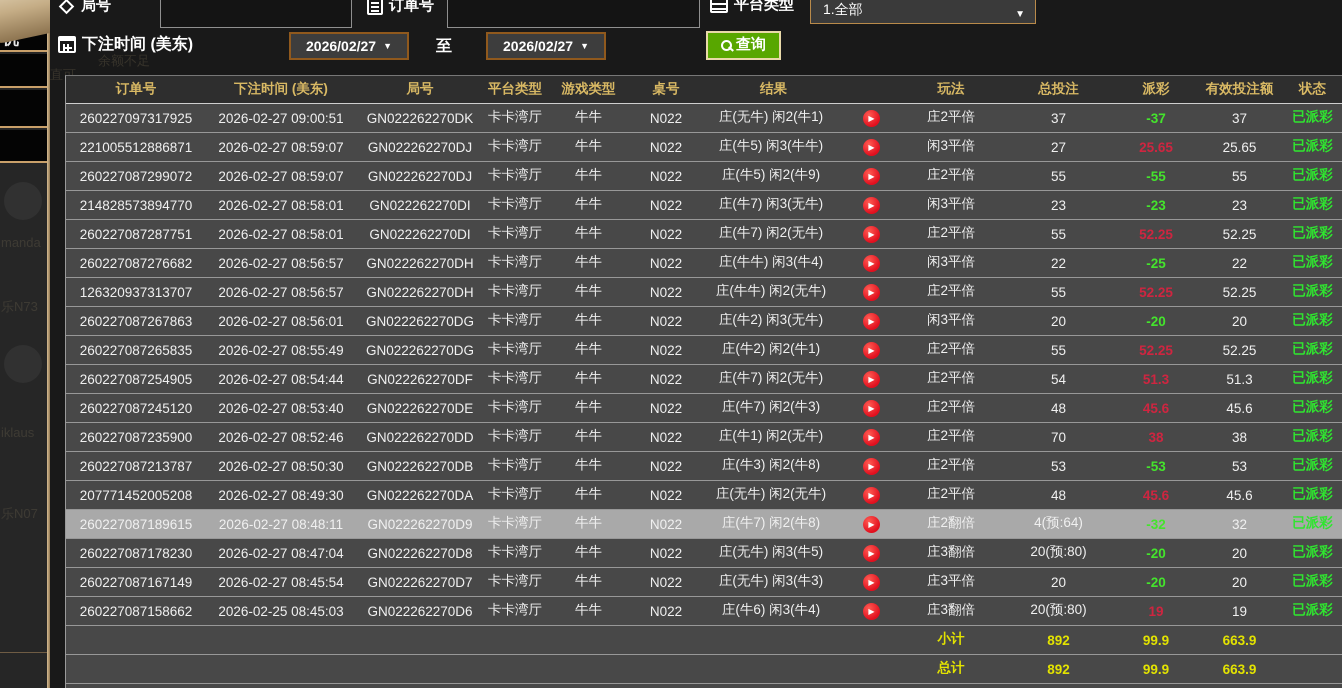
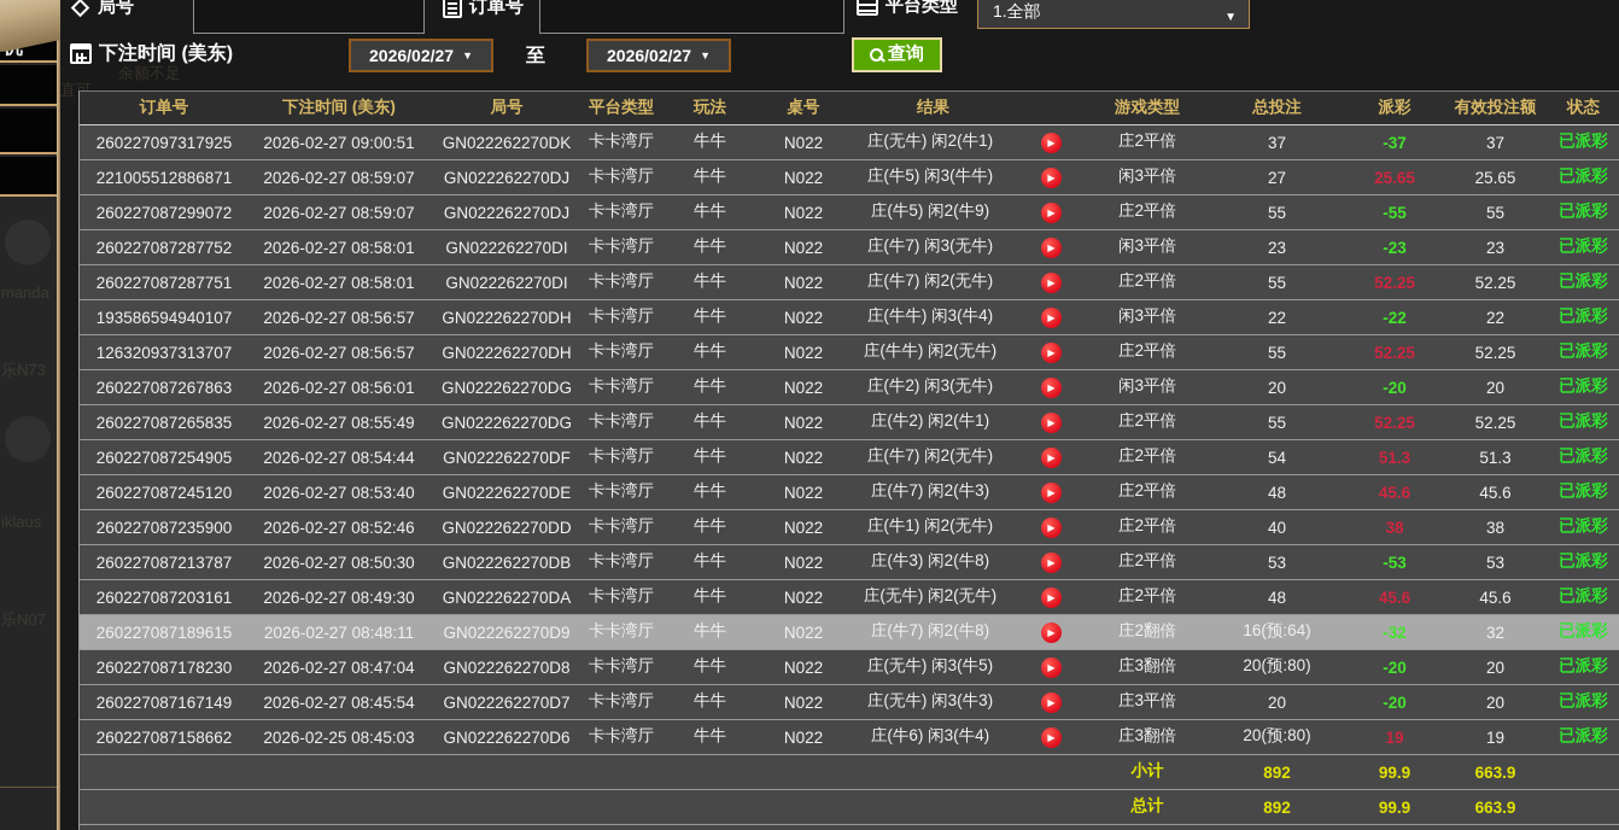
  余额不足
  局号
  订单号
  平台类型
  1.全部
  ▼
  下注时间 (美东)
  2026/02/27
  ▼
  至
  2026/02/27
  ▼
  查询
  订单号
  下注时间 (美东)
  局号
  平台类型
- 游戏类型
+ 玩法
  桌号
  结果
- 玩法
+ 游戏类型
  总投注
  派彩
  有效投注额
  状态
  260227097317925
  2026-02-27 09:00:51
  GN022262270DK
  卡卡湾厅
  牛牛
  N022
  庄(无牛) 闲2(牛1)
  ▶
  庄2平倍
  37
  -37
  37
  已派彩
  221005512886871
  2026-02-27 08:59:07
  GN022262270DJ
  卡卡湾厅
  牛牛
  N022
  庄(牛5) 闲3(牛牛)
  ▶
  闲3平倍
  27
  25.65
  25.65
  已派彩
  260227087299072
  2026-02-27 08:59:07
  GN022262270DJ
  卡卡湾厅
  牛牛
  N022
  庄(牛5) 闲2(牛9)
  ▶
  庄2平倍
  55
  -55
  55
  已派彩
- 214828573894770
+ 260227087287752
  2026-02-27 08:58:01
  GN022262270DI
  卡卡湾厅
  牛牛
  N022
  庄(牛7) 闲3(无牛)
  ▶
  闲3平倍
  23
  -23
  23
  已派彩
  260227087287751
  2026-02-27 08:58:01
  GN022262270DI
  卡卡湾厅
  牛牛
  N022
  庄(牛7) 闲2(无牛)
  ▶
  庄2平倍
  55
  52.25
  52.25
  已派彩
- 260227087276682
+ 193586594940107
  2026-02-27 08:56:57
  GN022262270DH
  卡卡湾厅
  牛牛
  N022
  庄(牛牛) 闲3(牛4)
  ▶
  闲3平倍
  22
- -25
+ -22
  22
  已派彩
  126320937313707
  2026-02-27 08:56:57
  GN022262270DH
  卡卡湾厅
  牛牛
  N022
  庄(牛牛) 闲2(无牛)
  ▶
  庄2平倍
  55
  52.25
  52.25
  已派彩
  260227087267863
  2026-02-27 08:56:01
  GN022262270DG
  卡卡湾厅
  牛牛
  N022
  庄(牛2) 闲3(无牛)
  ▶
  闲3平倍
  20
  -20
  20
  已派彩
  260227087265835
  2026-02-27 08:55:49
  GN022262270DG
  卡卡湾厅
  牛牛
  N022
  庄(牛2) 闲2(牛1)
  ▶
  庄2平倍
  55
  52.25
  52.25
  已派彩
  260227087254905
  2026-02-27 08:54:44
  GN022262270DF
  卡卡湾厅
  牛牛
  N022
  庄(牛7) 闲2(无牛)
  ▶
  庄2平倍
  54
  51.3
  51.3
  已派彩
  260227087245120
  2026-02-27 08:53:40
  GN022262270DE
  卡卡湾厅
  牛牛
  N022
  庄(牛7) 闲2(牛3)
  ▶
  庄2平倍
  48
  45.6
  45.6
  已派彩
  260227087235900
  2026-02-27 08:52:46
  GN022262270DD
  卡卡湾厅
  牛牛
  N022
  庄(牛1) 闲2(无牛)
  ▶
  庄2平倍
- 70
+ 40
  38
  38
  已派彩
  260227087213787
  2026-02-27 08:50:30
  GN022262270DB
  卡卡湾厅
  牛牛
  N022
  庄(牛3) 闲2(牛8)
  ▶
  庄2平倍
  53
  -53
  53
  已派彩
- 207771452005208
+ 260227087203161
  2026-02-27 08:49:30
  GN022262270DA
  卡卡湾厅
  牛牛
  N022
  庄(无牛) 闲2(无牛)
  ▶
  庄2平倍
  48
  45.6
  45.6
  已派彩
  260227087189615
  2026-02-27 08:48:11
  GN022262270D9
  卡卡湾厅
  牛牛
  N022
  庄(牛7) 闲2(牛8)
  ▶
  庄2翻倍
- 4(预:64)
+ 16(预:64)
  -32
  32
  已派彩
  260227087178230
  2026-02-27 08:47:04
  GN022262270D8
  卡卡湾厅
  牛牛
  N022
  庄(无牛) 闲3(牛5)
  ▶
  庄3翻倍
  20(预:80)
  -20
  20
  已派彩
  260227087167149
  2026-02-27 08:45:54
  GN022262270D7
  卡卡湾厅
  牛牛
  N022
  庄(无牛) 闲3(牛3)
  ▶
  庄3平倍
  20
  -20
  20
  已派彩
  260227087158662
  2026-02-25 08:45:03
  GN022262270D6
  卡卡湾厅
  牛牛
  N022
  庄(牛6) 闲3(牛4)
  ▶
  庄3翻倍
  20(预:80)
  19
  19
  已派彩
  小计
  892
  99.9
  663.9
  总计
  892
  99.9
  663.9
